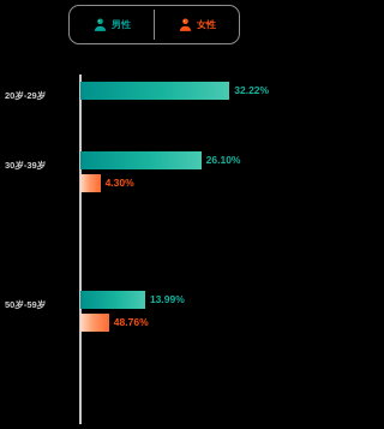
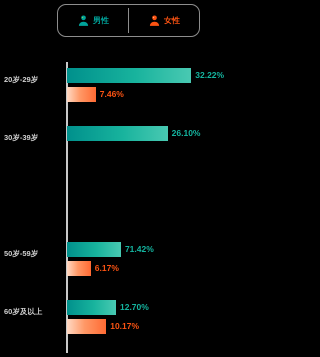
  男性
  女性
  20岁-29岁
  32.22%
+ 7.46%
  30岁-39岁
  26.10%
- 4.30%
  50岁-59岁
- 13.99%
+ 71.42%
- 48.76%
+ 6.17%
+ 60岁及以上
+ 12.70%
+ 10.17%
